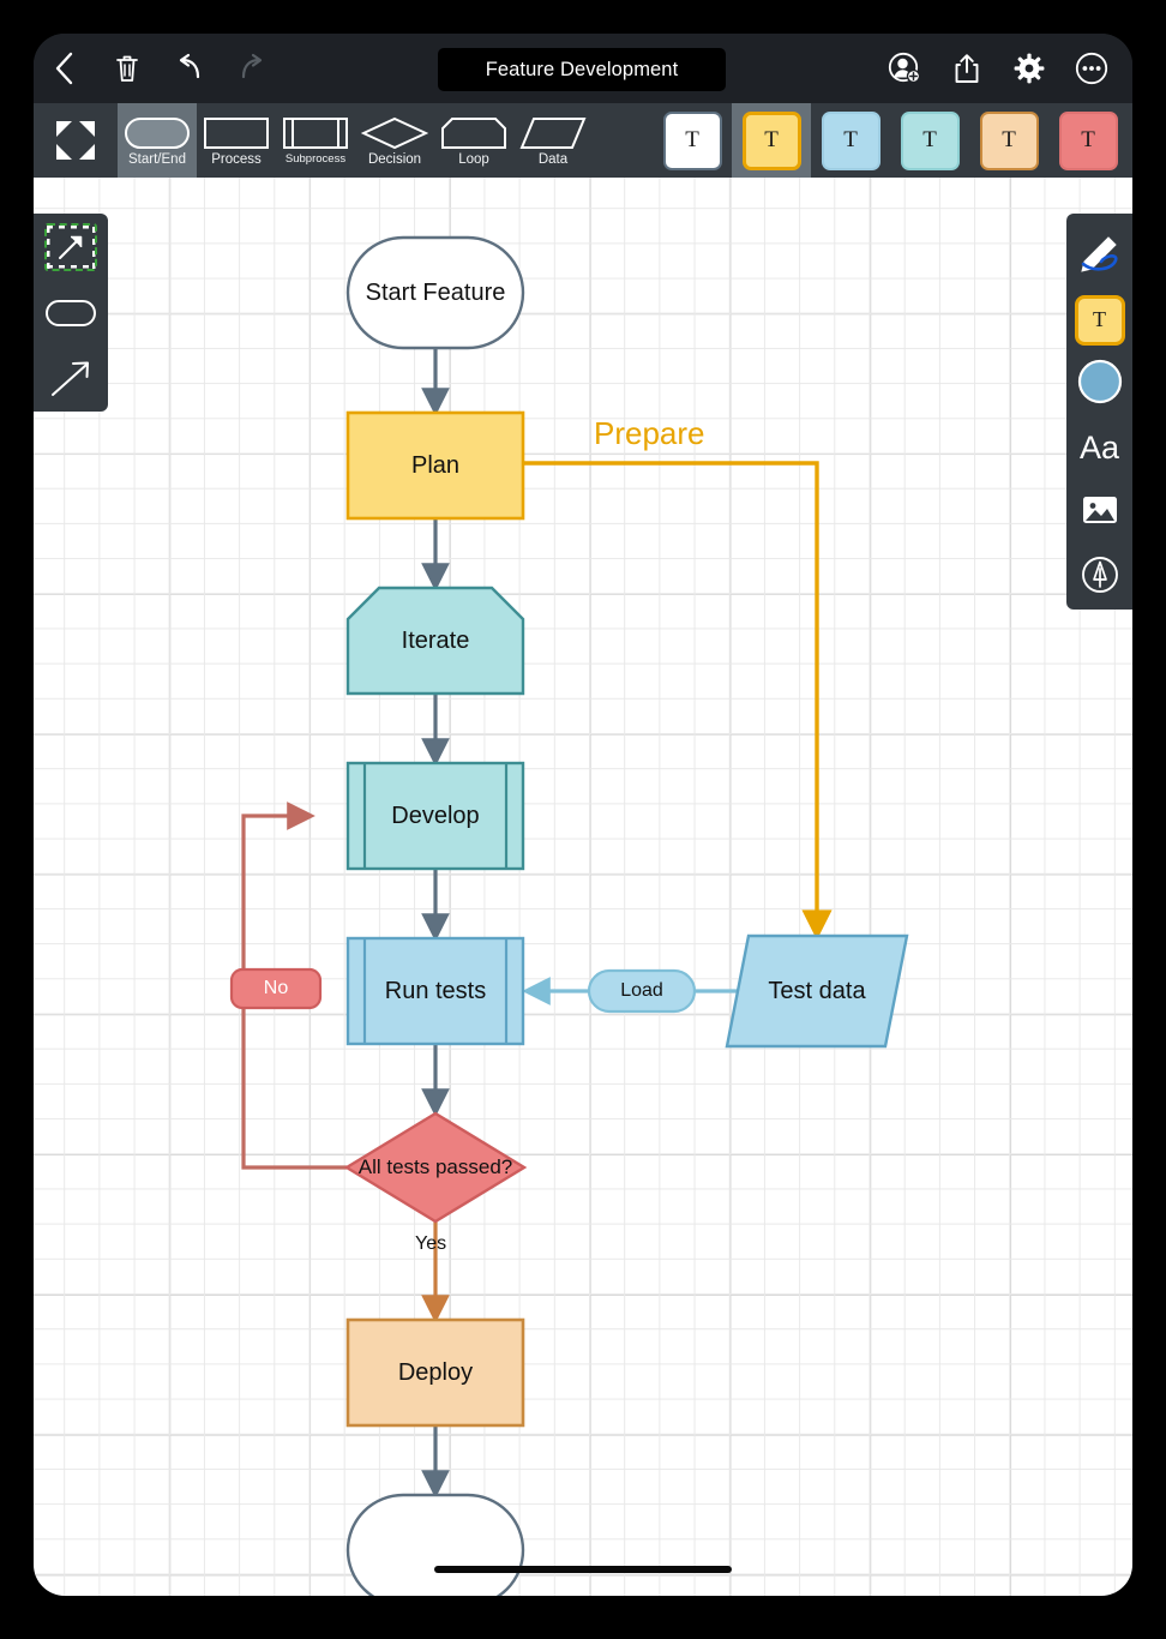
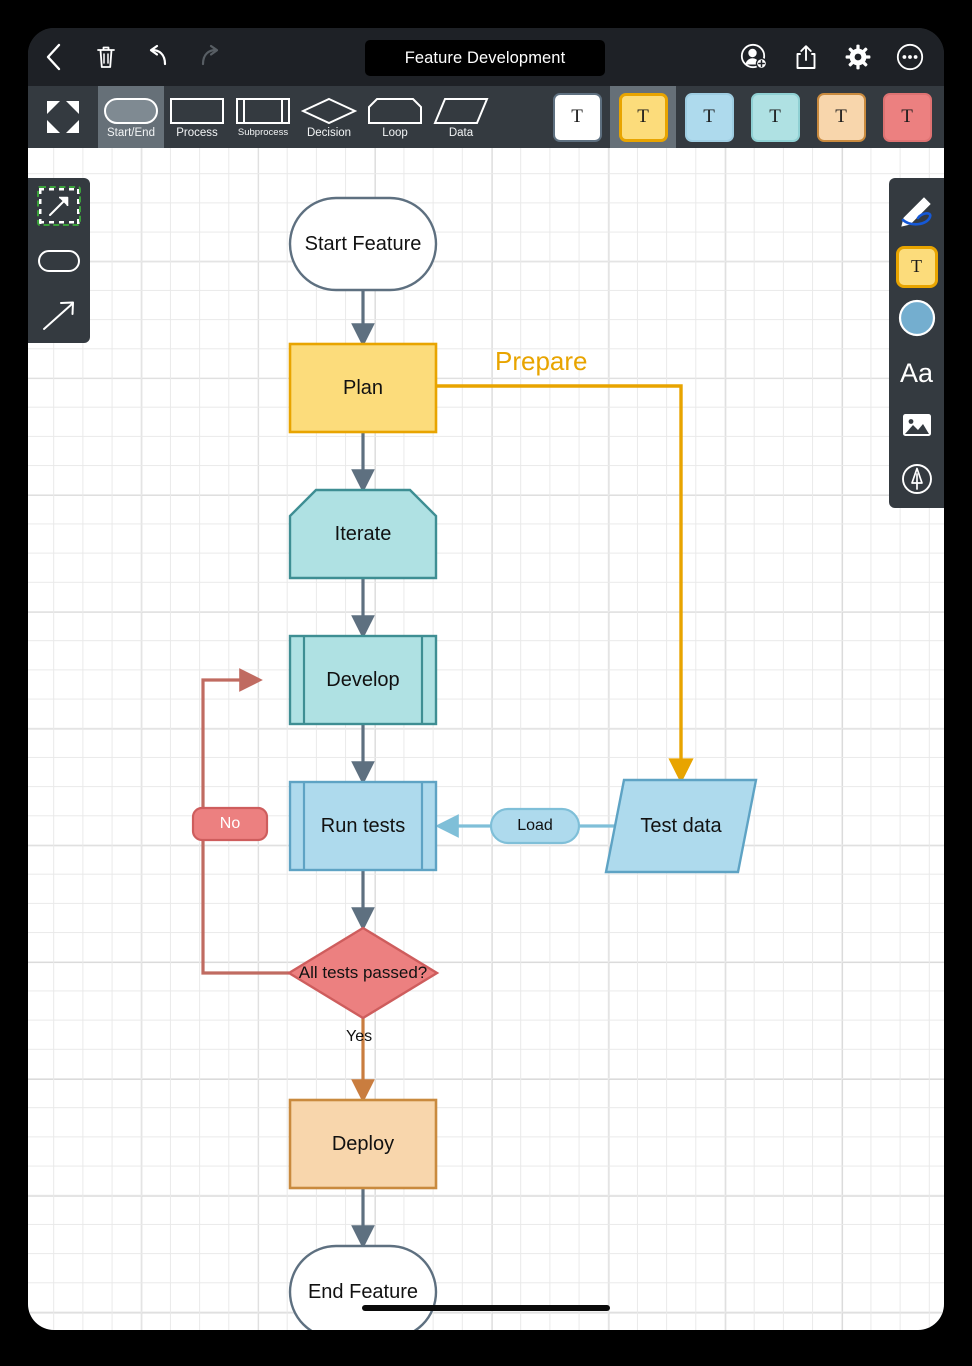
  Feature Development
  Start/End
  Process
  Subprocess
  Decision
  Loop
  Data
  T
  T
  T
  T
  T
  T
  Start Feature
  Plan
  Iterate
  Develop
  Run tests
  All tests passed?
  Deploy
+ End Feature
  Test data
  Prepare
  No
  Load
  Yes
  T
  Aa
